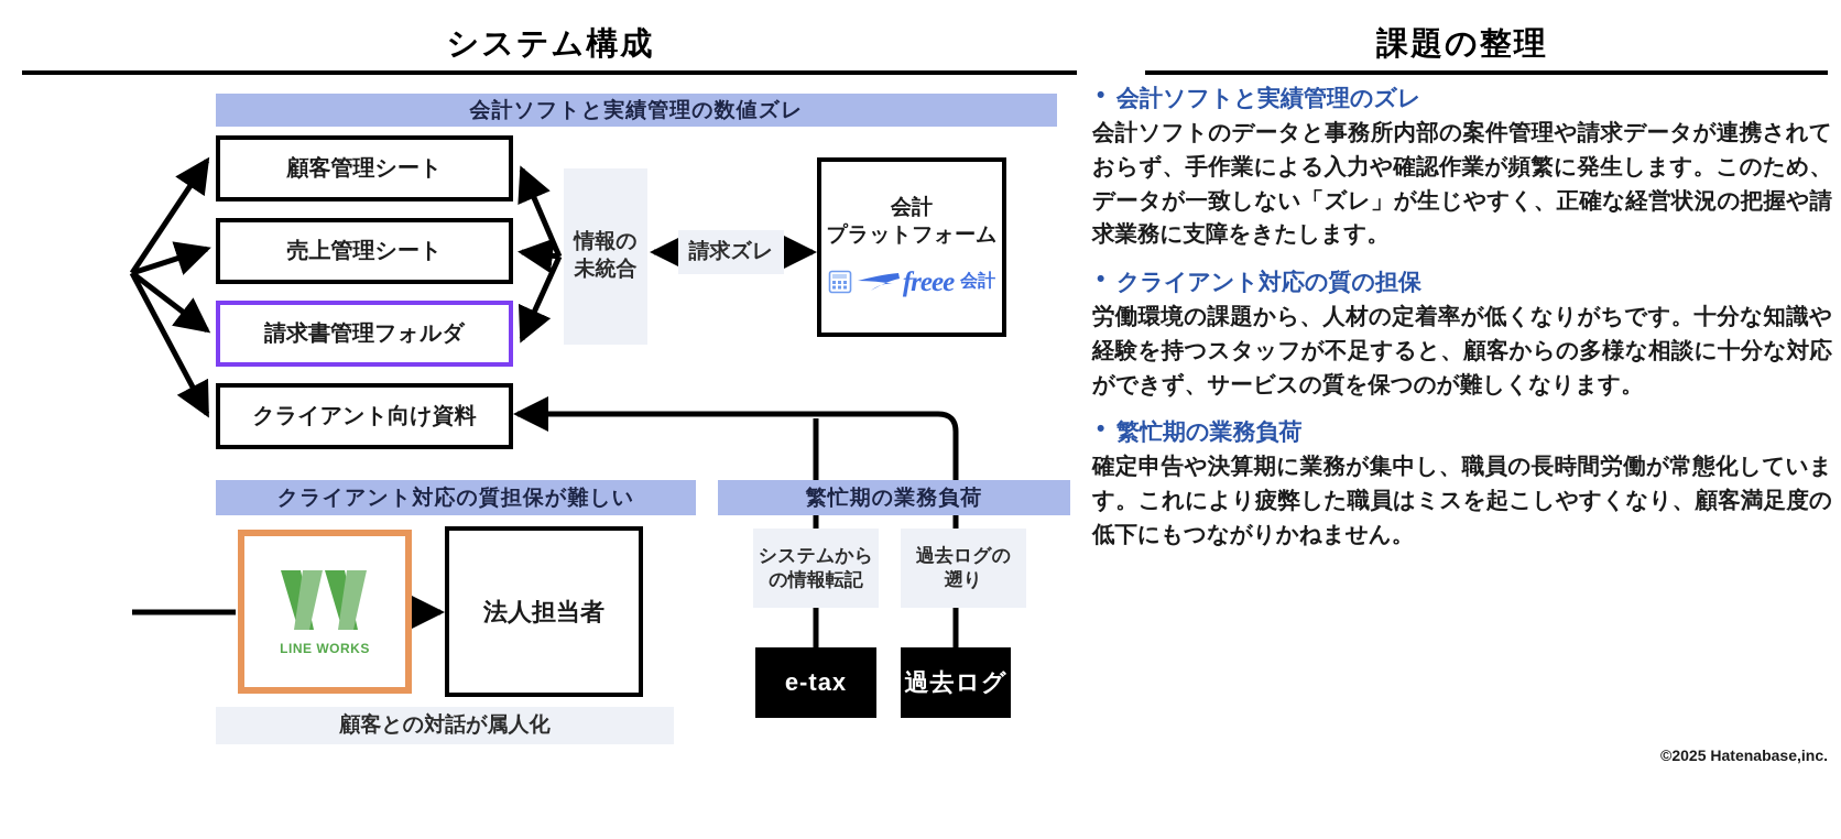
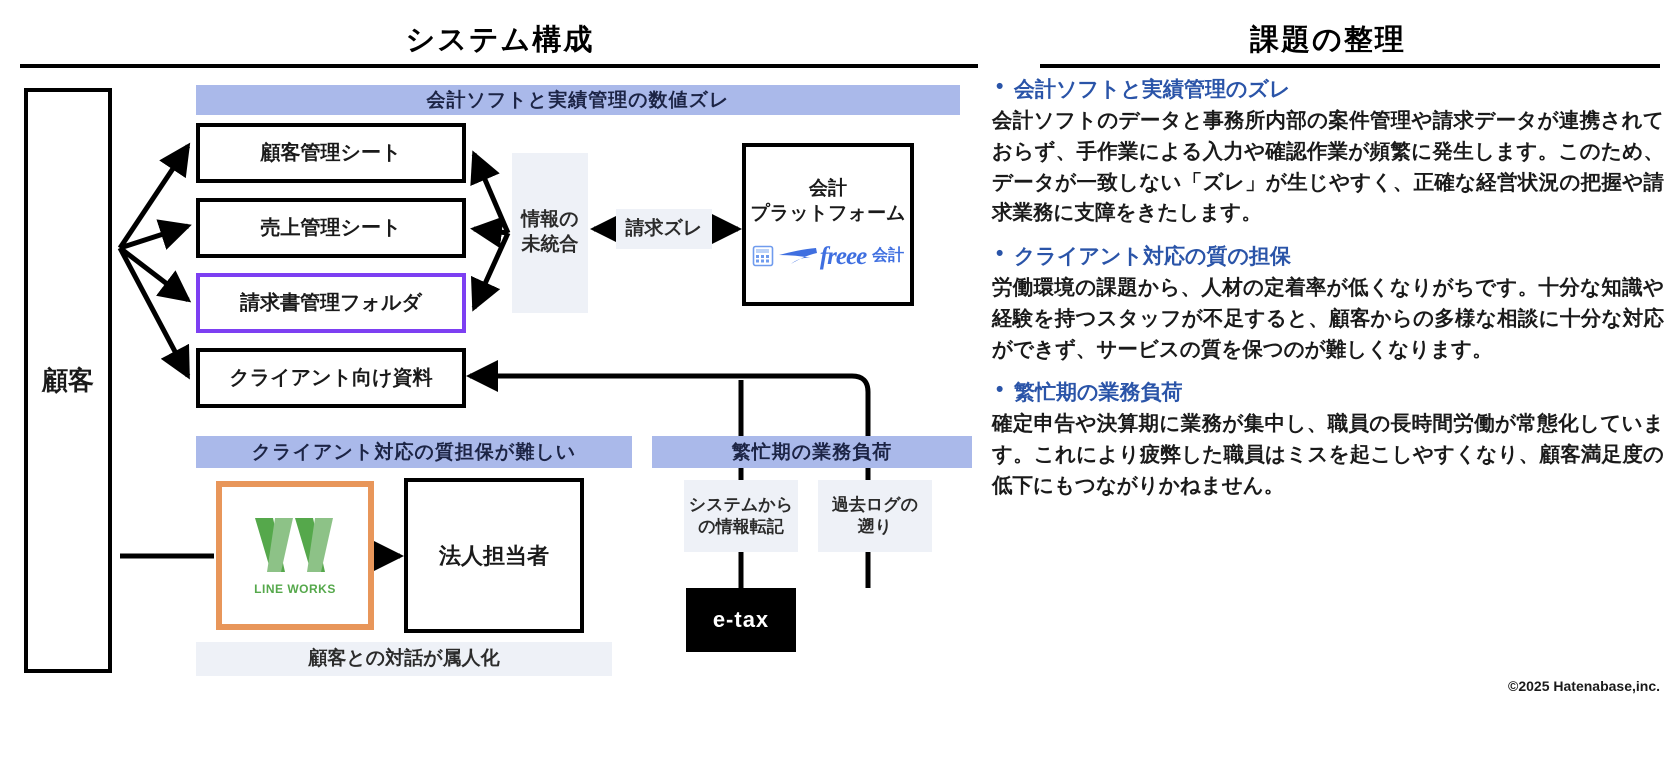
  システム構成
  課題の整理
+ 顧客
  会計ソフトと実績管理の数値ズレ
  顧客管理シート
  売上管理シート
  請求書管理フォルダ
  クライアント向け資料
  情報の
  未統合
  請求ズレ
  会計
  プラットフォーム
  freee
  会計
  クライアント対応の質担保が難しい
  繁忙期の業務負荷
  LINE WORKS
  法人担当者
  顧客との対話が属人化
  システムから
  の情報転記
  過去ログの
  遡り
  e-tax
- 過去ログ
  会計ソフトと実績管理のズレ
  会計ソフトのデータと事務所内部の案件管理や請求データが連携されておらず、手作業による入力や確認作業が頻繁に発生します。このため、データが一致しない「ズレ」が生じやすく、正確な経営状況の把握や請求業務に支障をきたします。
  クライアント対応の質の担保
  労働環境の課題から、人材の定着率が低くなりがちです。十分な知識や経験を持つスタッフが不足すると、顧客からの多様な相談に十分な対応ができず、サービスの質を保つのが難しくなります。
  繁忙期の業務負荷
  確定申告や決算期に業務が集中し、職員の長時間労働が常態化しています。これにより疲弊した職員はミスを起こしやすくなり、顧客満足度の低下にもつながりかねません。
  ©2025 Hatenabase,inc.
